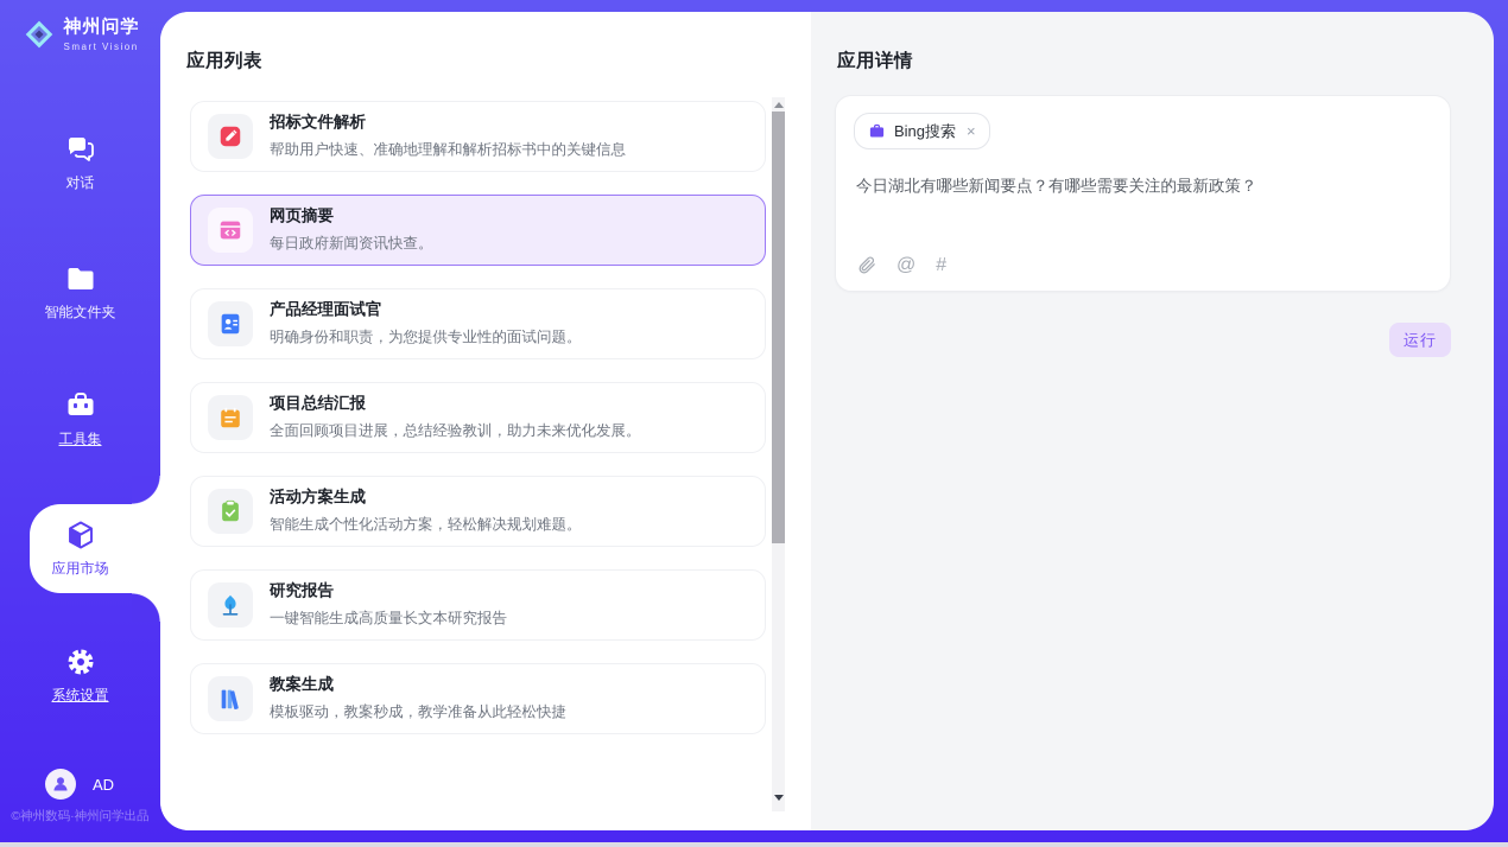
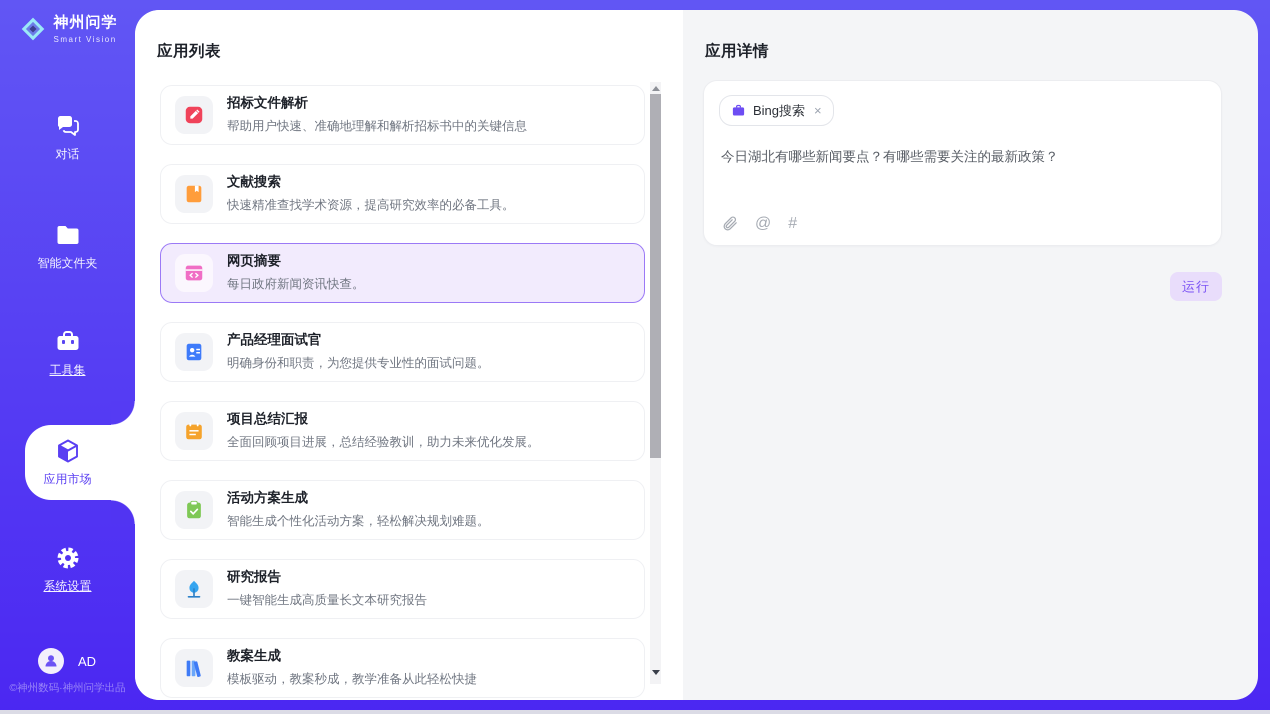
  神州问学
  Smart Vision
  对话
  智能文件夹
  工具集
  应用市场
  系统设置
  AD
  ©神州数码·神州问学出品
  应用列表
  招标文件解析
  帮助用户快速、准确地理解和解析招标书中的关键信息
+ 文献搜索
+ 快速精准查找学术资源，提高研究效率的必备工具。
  网页摘要
  每日政府新闻资讯快查。
  产品经理面试官
  明确身份和职责，为您提供专业性的面试问题。
  项目总结汇报
  全面回顾项目进展，总结经验教训，助力未来优化发展。
  活动方案生成
  智能生成个性化活动方案，轻松解决规划难题。
  研究报告
  一键智能生成高质量长文本研究报告
  教案生成
  模板驱动，教案秒成，教学准备从此轻松快捷
  应用详情
  Bing搜索
  ×
  今日湖北有哪些新闻要点？有哪些需要关注的最新政策？
  @
  #
  运行
